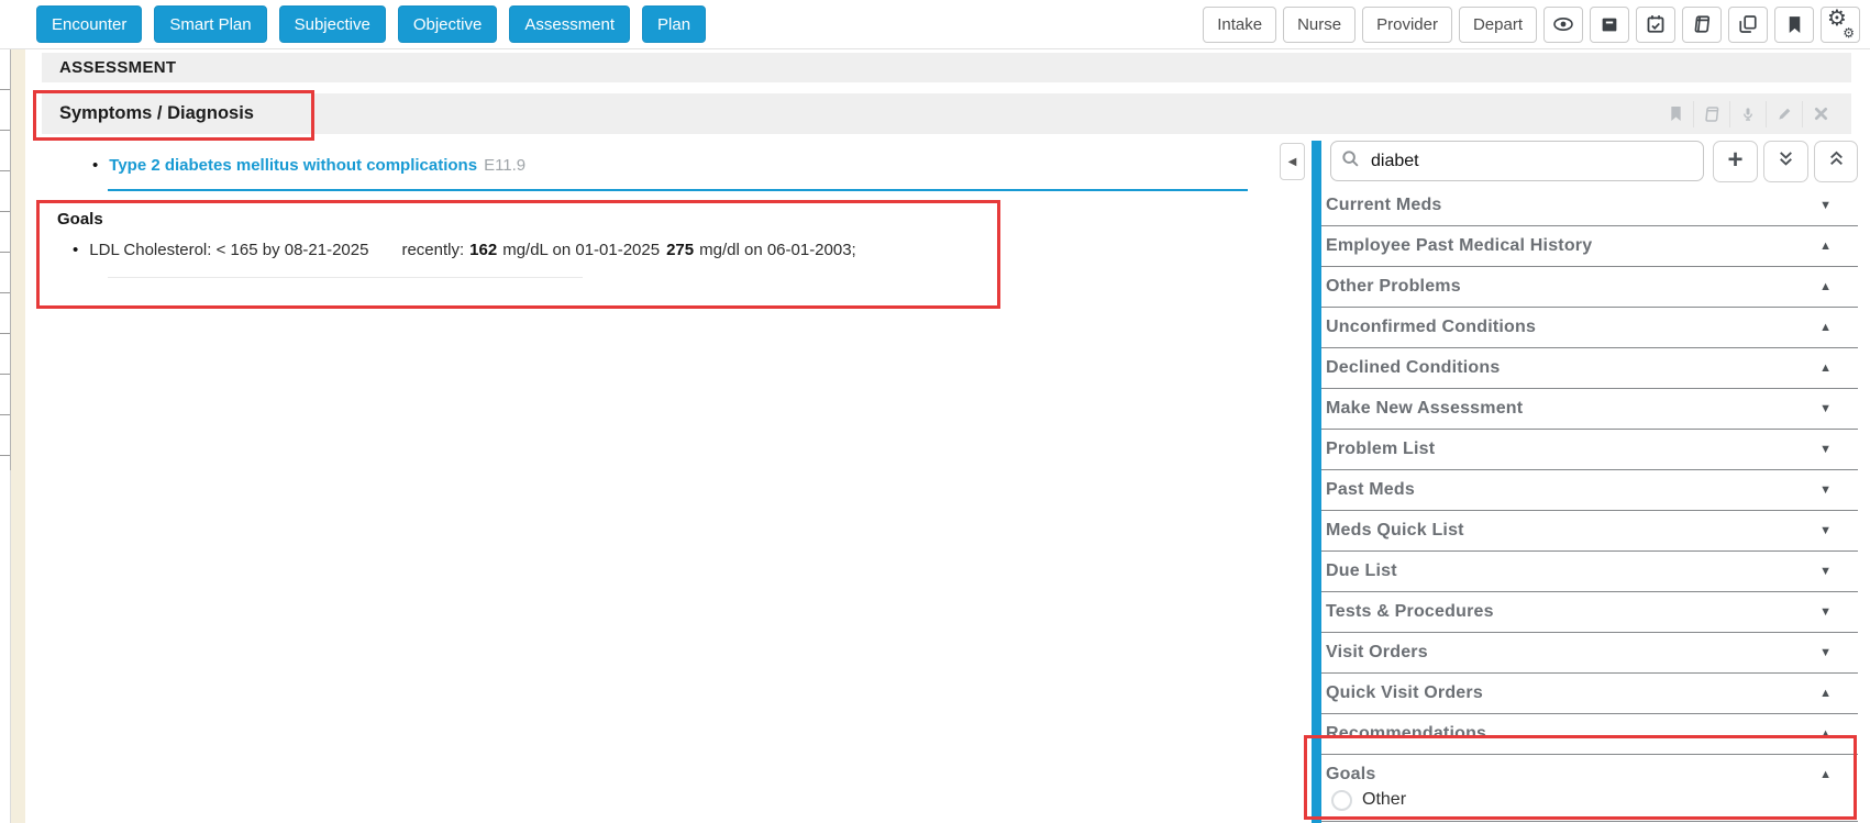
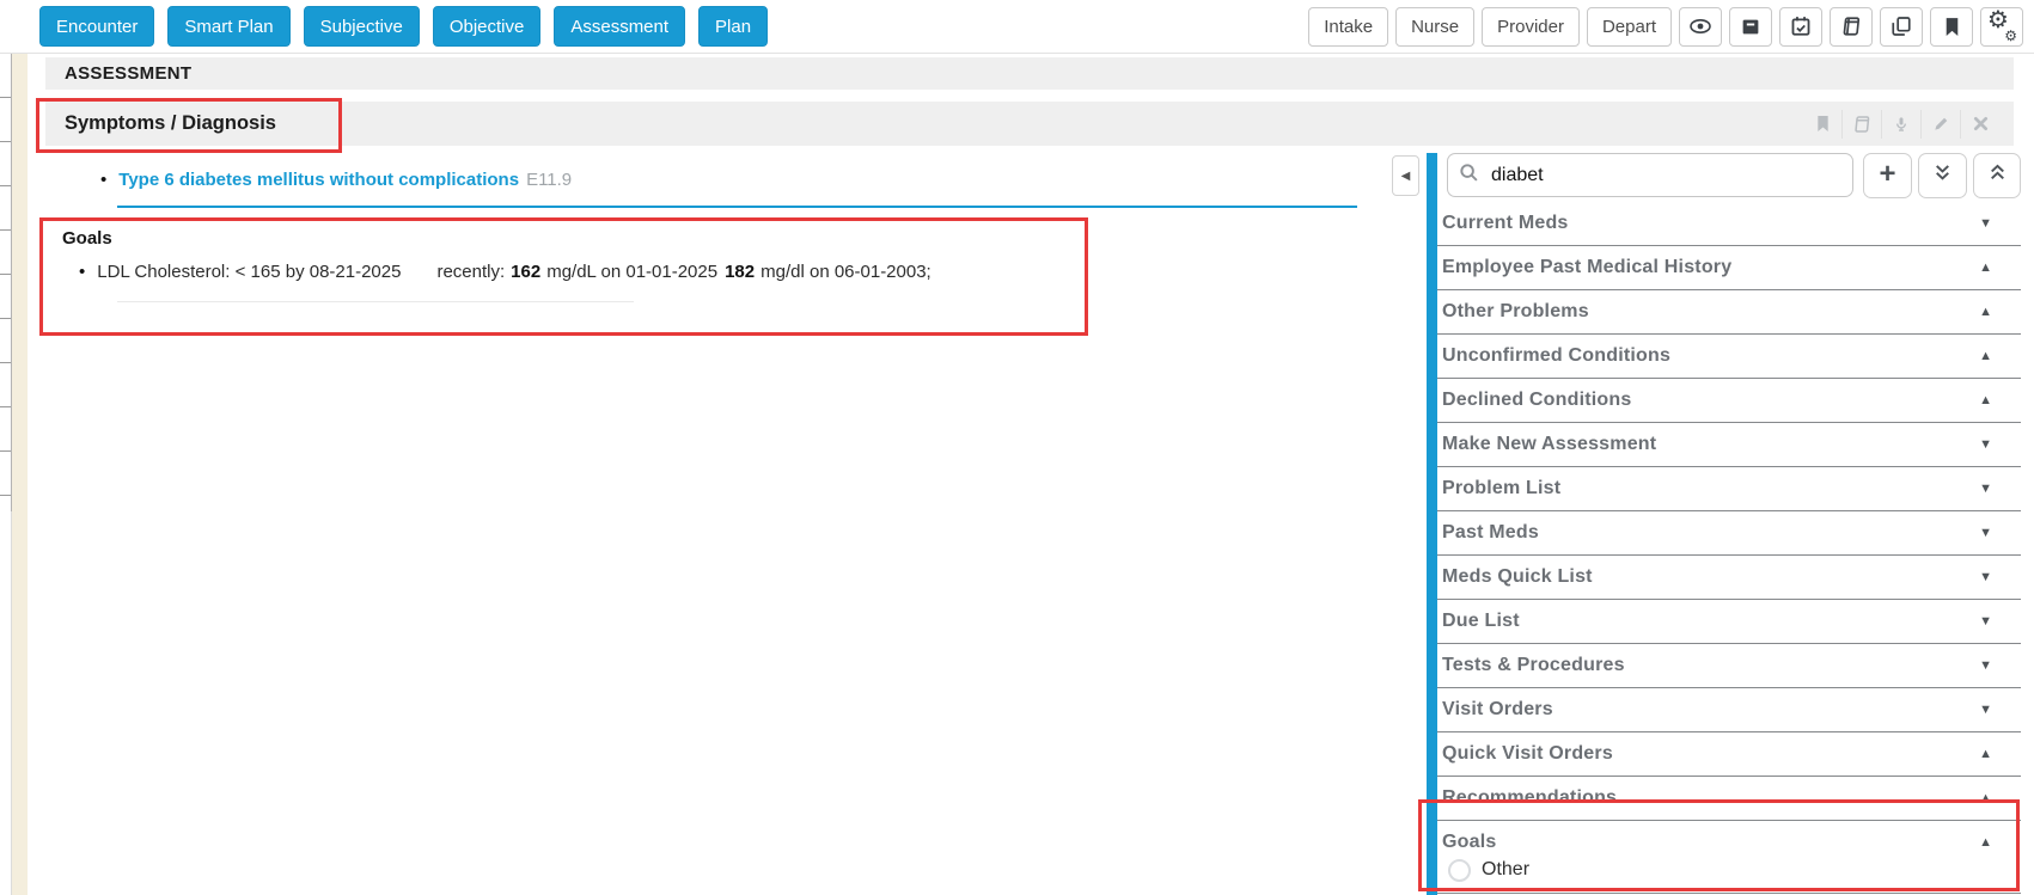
  Encounter
  Smart Plan
  Subjective
  Objective
  Assessment
  Plan
  Intake
  Nurse
  Provider
  Depart
  ⚙
  ⚙
  ASSESSMENT
  Symptoms / Diagnosis
- • Type 2 diabetes mellitus without complications E11.9
+ • Type 6 diabetes mellitus without complications E11.9
  Goals
- • LDL Cholesterol: < 165 by 08-21-2025 recently: 162 mg/dL on 01-01-2025 275 mg/dl on 06-01-2003;
+ • LDL Cholesterol: < 165 by 08-21-2025 recently: 162 mg/dL on 01-01-2025 182 mg/dl on 06-01-2003;
  ◀
  diabet
  +
  Current Meds
  ▼
  Employee Past Medical History
  ▲
  Other Problems
  ▲
  Unconfirmed Conditions
  ▲
  Declined Conditions
  ▲
  Make New Assessment
  ▼
  Problem List
  ▼
  Past Meds
  ▼
  Meds Quick List
  ▼
  Due List
  ▼
  Tests & Procedures
  ▼
  Visit Orders
  ▼
  Quick Visit Orders
  ▲
  Recommendations
  ▲
  Goals
  ▲
  Other
